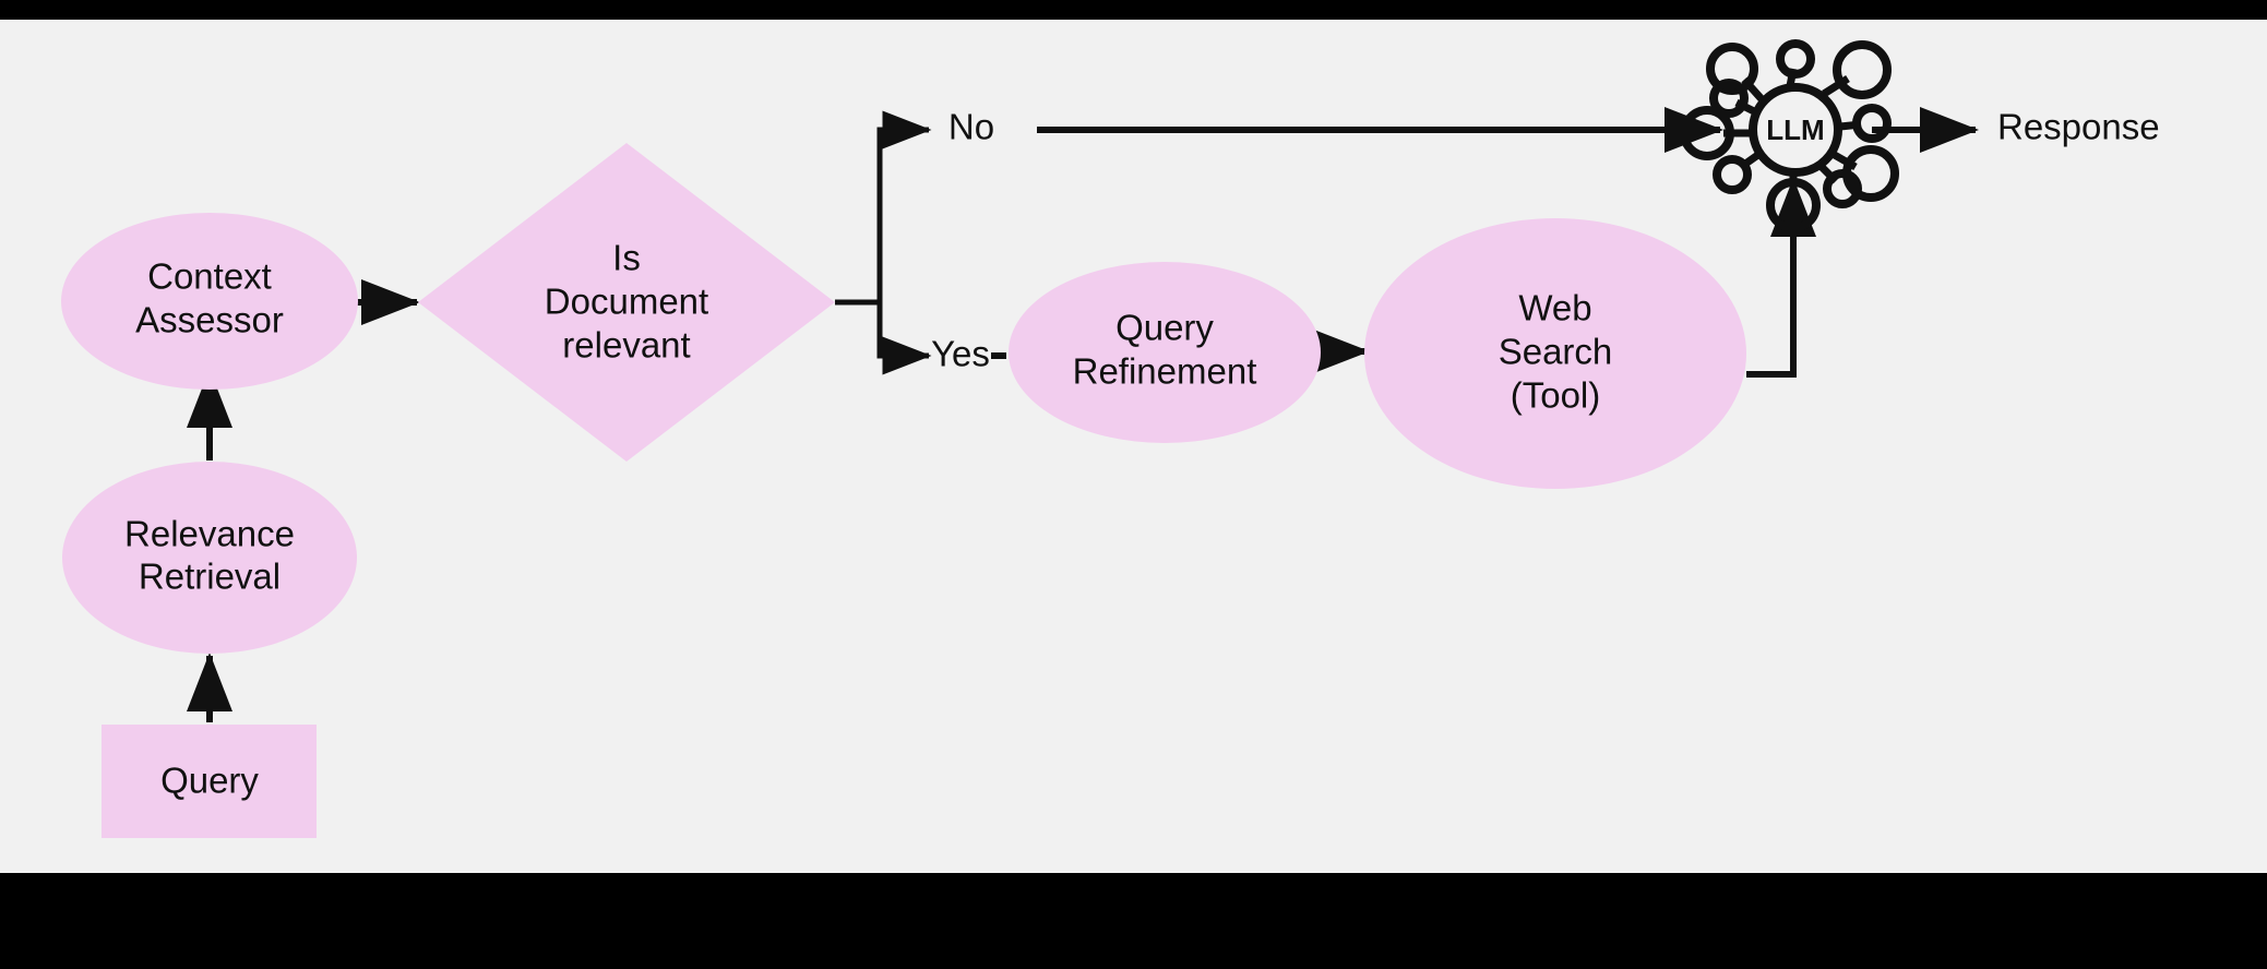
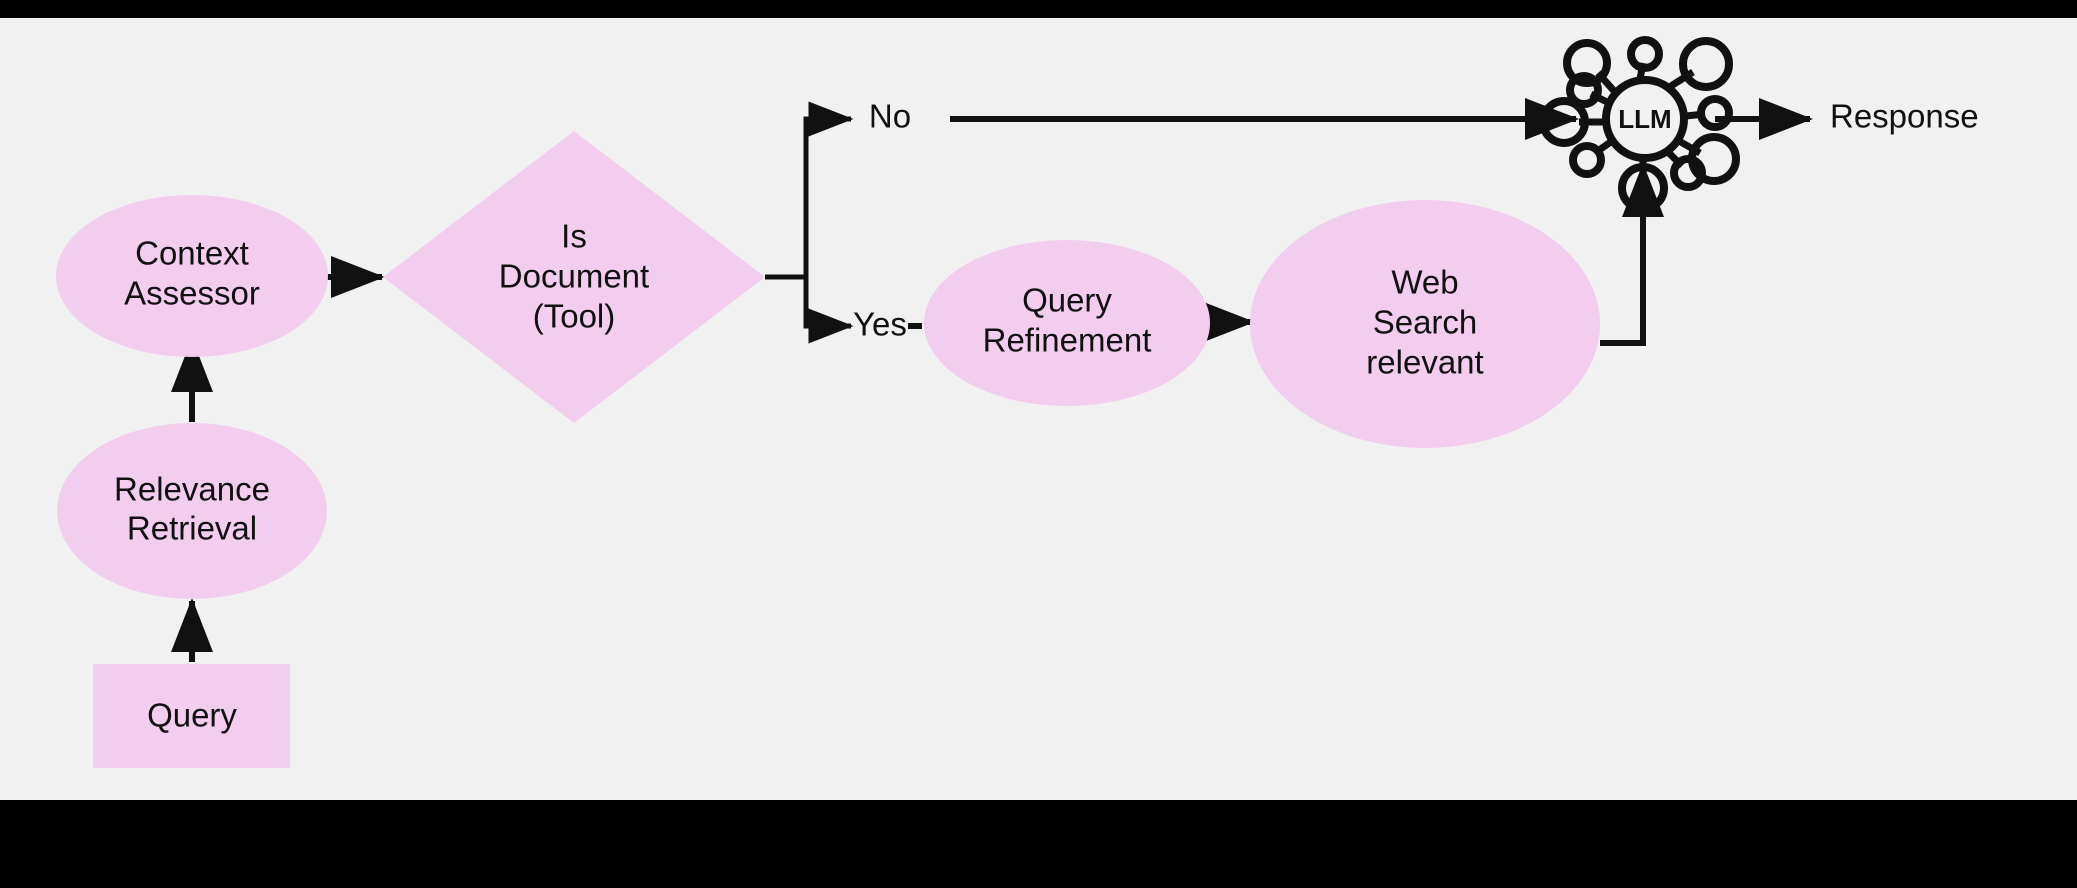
  Query
  Relevance
  Retrieval
  Context
  Assessor
  Is
  Document
- relevant
+ (Tool)
  No
  Yes
  Query
  Refinement
  Web
  Search
- (Tool)
+ relevant
  LLM
  Response
